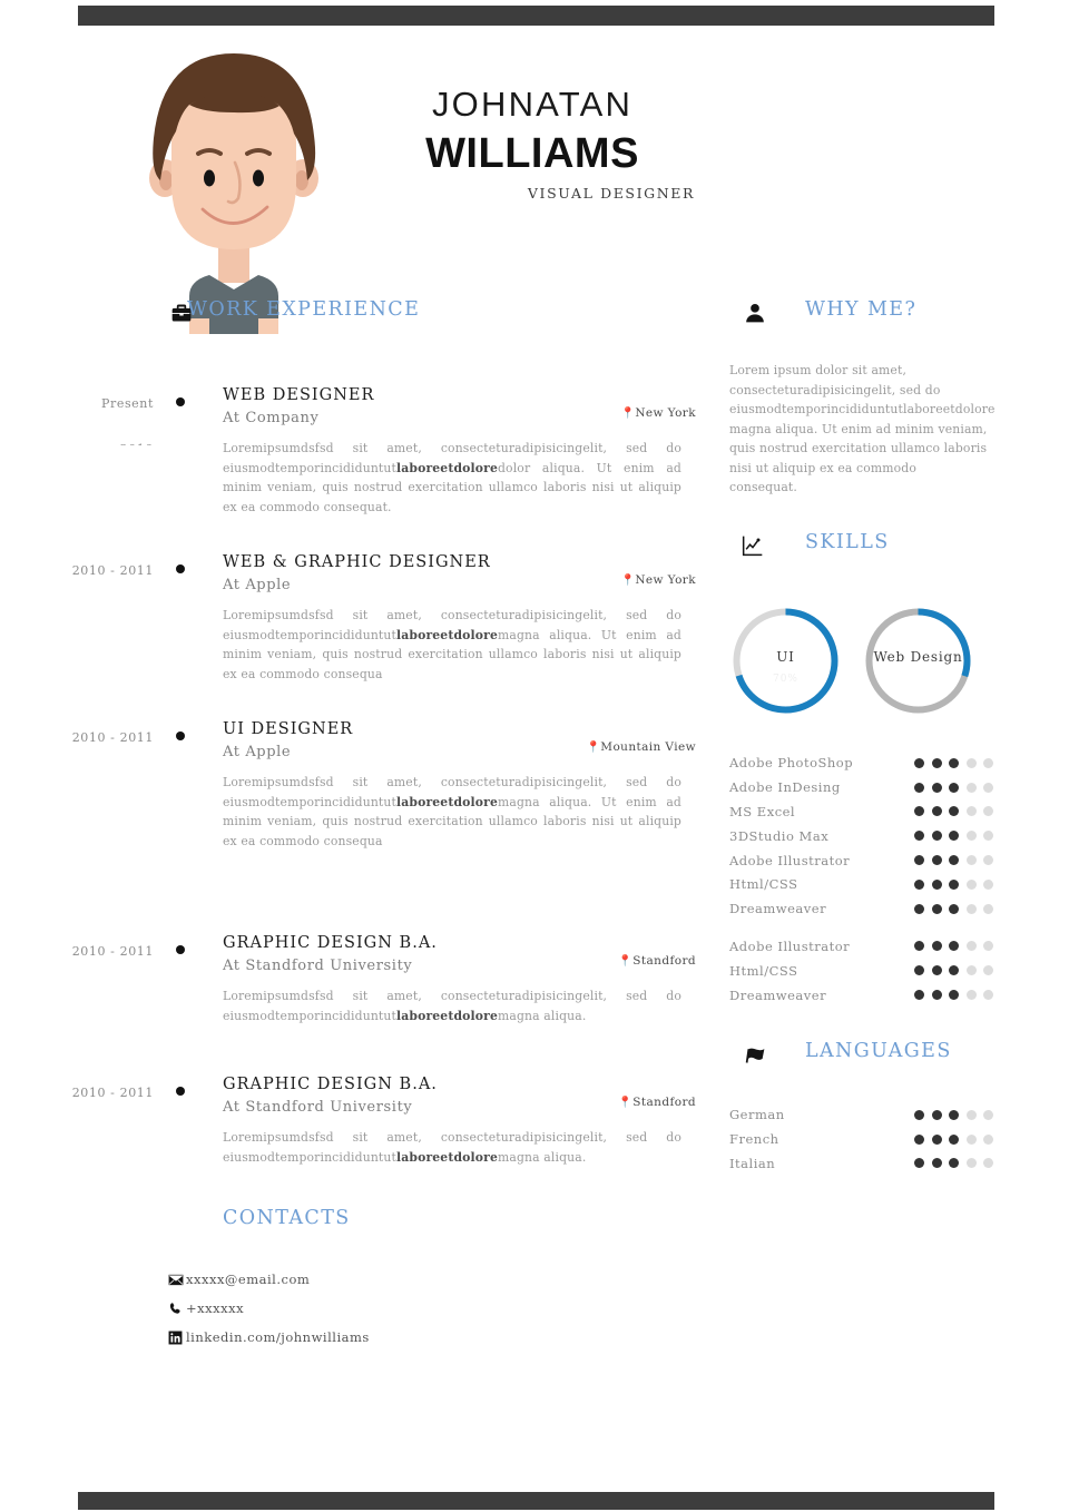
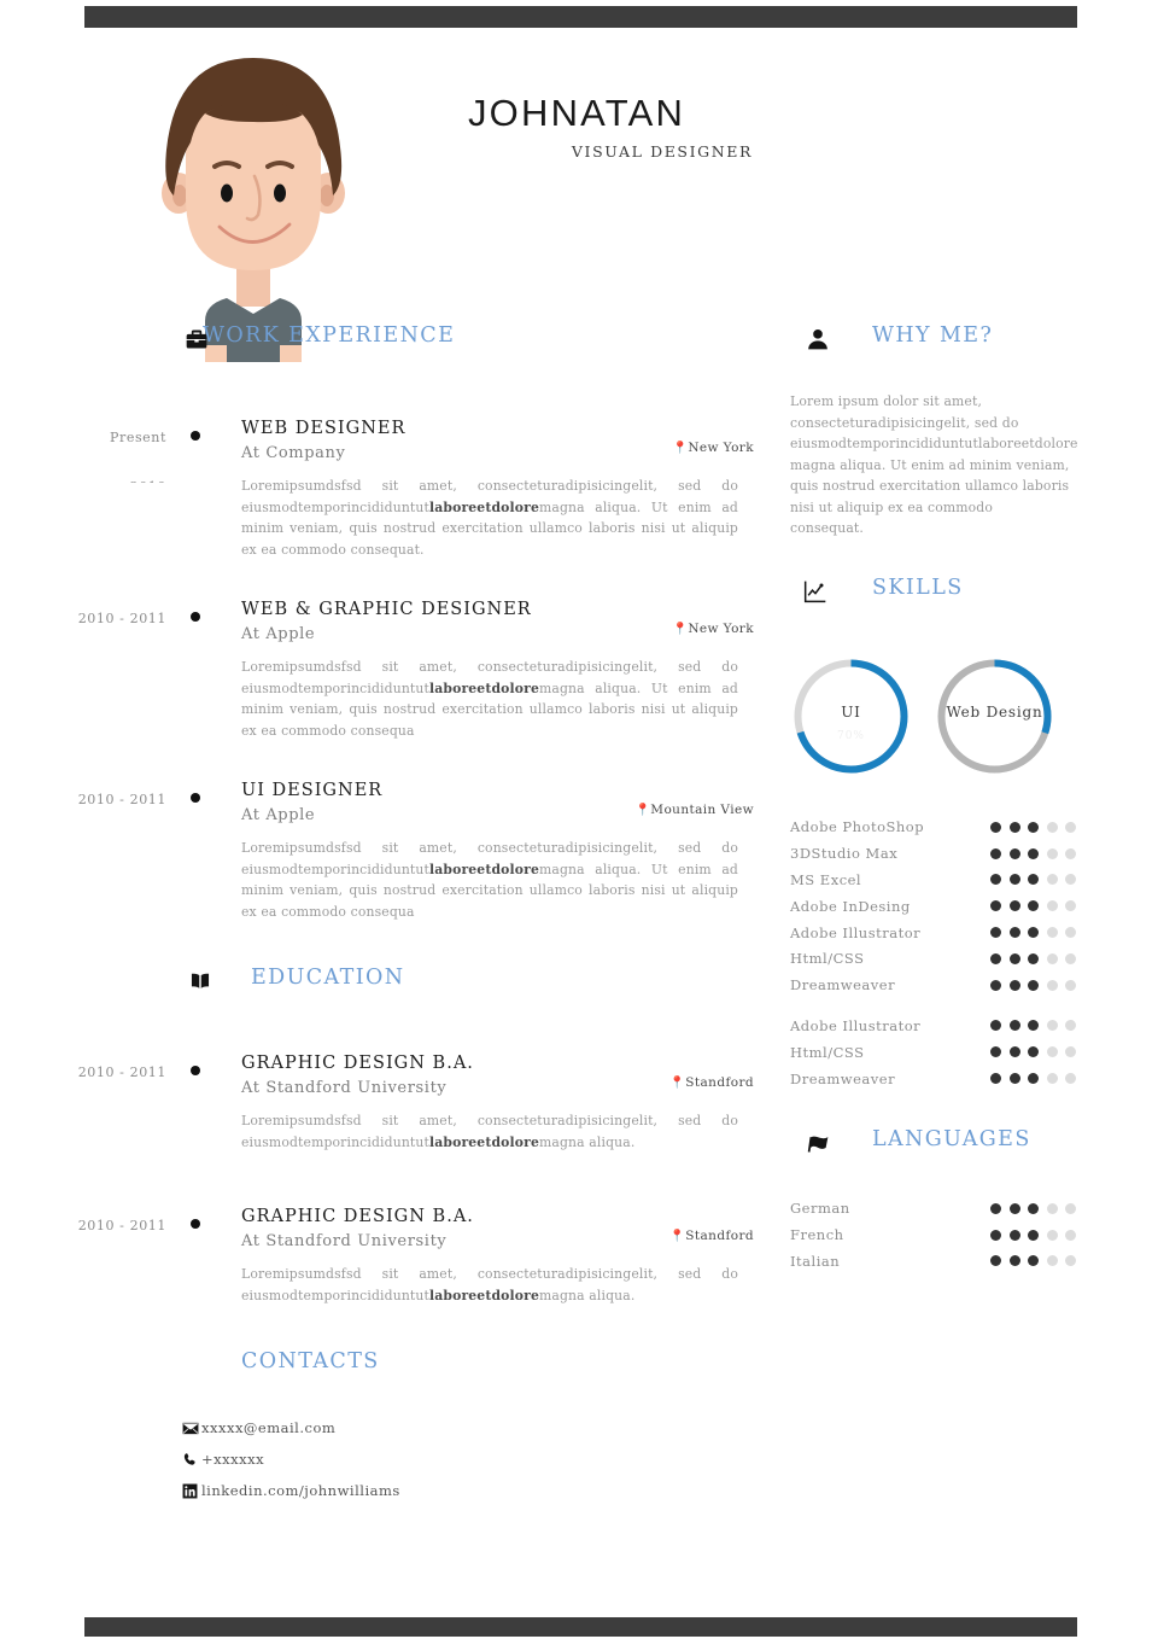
  JOHNATAN
- WILLIAMS
  VISUAL DESIGNER
  WORK EXPERIENCE
  Present
  WEB DESIGNER
  At Company
  📍New York
- Loremipsumdsfsd sit amet, consecteturadipisicingelit, sed do eiusmodtemporincididuntutlaboreetdoloredolor aliqua. Ut enim ad minim veniam, quis nostrud exercitation ullamco laboris nisi ut aliquip ex ea commodo consequat.
+ Loremipsumdsfsd sit amet, consecteturadipisicingelit, sed do eiusmodtemporincididuntutlaboreetdoloremagna aliqua. Ut enim ad minim veniam, quis nostrud exercitation ullamco laboris nisi ut aliquip ex ea commodo consequat.
  2010 - 2011
  WEB & GRAPHIC DESIGNER
  At Apple
  📍New York
  Loremipsumdsfsd sit amet, consecteturadipisicingelit, sed do eiusmodtemporincididuntutlaboreetdoloremagna aliqua. Ut enim ad minim veniam, quis nostrud exercitation ullamco laboris nisi ut aliquip ex ea commodo consequa
  2010 - 2011
  UI DESIGNER
  At Apple
  📍Mountain View
  Loremipsumdsfsd sit amet, consecteturadipisicingelit, sed do eiusmodtemporincididuntutlaboreetdoloremagna aliqua. Ut enim ad minim veniam, quis nostrud exercitation ullamco laboris nisi ut aliquip ex ea commodo consequa
+ EDUCATION
  2010 - 2011
  GRAPHIC DESIGN B.A.
  At Standford University
  📍Standford
  Loremipsumdsfsd sit amet, consecteturadipisicingelit, sed do eiusmodtemporincididuntutlaboreetdoloremagna aliqua.
  2010 - 2011
  GRAPHIC DESIGN B.A.
  At Standford University
  📍Standford
  Loremipsumdsfsd sit amet, consecteturadipisicingelit, sed do eiusmodtemporincididuntutlaboreetdoloremagna aliqua.
  CONTACTS
  xxxxx@email.com
  +xxxxxx
  linkedin.com/johnwilliams
  WHY ME?
  Lorem ipsum dolor sit amet, consecteturadipisicingelit, sed do eiusmodtemporincididuntutlaboreetdolore magna aliqua. Ut enim ad minim veniam, quis nostrud exercitation ullamco laboris nisi ut aliquip ex ea commodo consequat.
  SKILLS
  UI
  Web Design
  Adobe PhotoShop
- Adobe InDesing
+ 3DStudio Max
  MS Excel
- 3DStudio Max
+ Adobe InDesing
  Adobe Illustrator
  Html/CSS
  Dreamweaver
  Adobe Illustrator
  Html/CSS
  Dreamweaver
  LANGUAGES
  German
  French
  Italian
